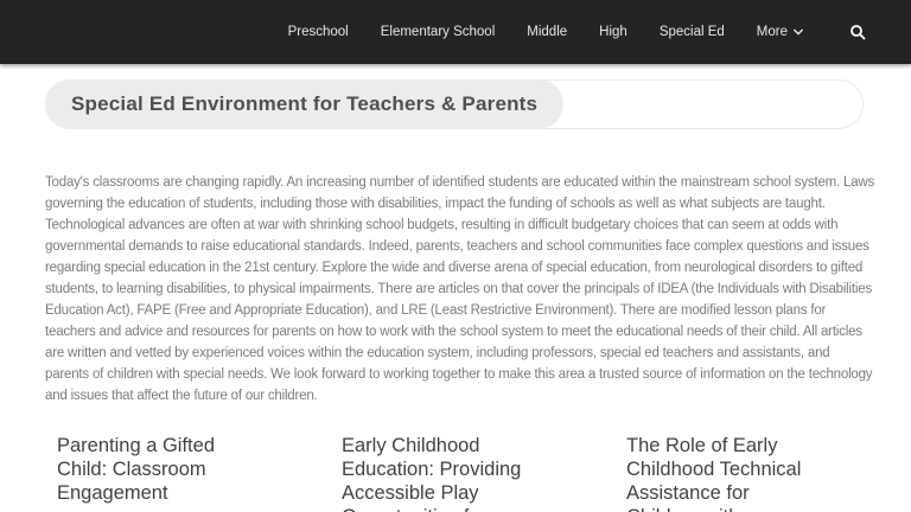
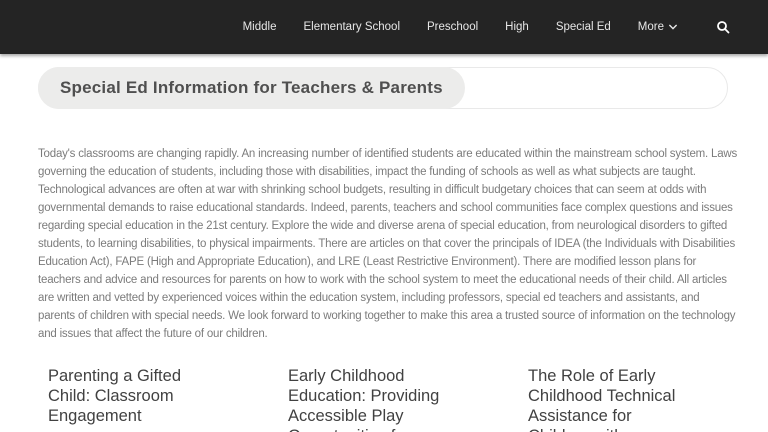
- Preschool
+ Middle
  Elementary School
- Middle
+ Preschool
  High
  Special Ed
  More
- Special Ed Environment for Teachers & Parents
+ Special Ed Information for Teachers & Parents
- Today's classrooms are changing rapidly. An increasing number of identified students are educated within the mainstream school system. Laws governing the education of students, including those with disabilities, impact the funding of schools as well as what subjects are taught. Technological advances are often at war with shrinking school budgets, resulting in difficult budgetary choices that can seem at odds with governmental demands to raise educational standards. Indeed, parents, teachers and school communities face complex questions and issues regarding special education in the 21st century. Explore the wide and diverse arena of special education, from neurological disorders to gifted students, to learning disabilities, to physical impairments. There are articles on that cover the principals of IDEA (the Individuals with Disabilities Education Act), FAPE (Free and Appropriate Education), and LRE (Least Restrictive Environment). There are modified lesson plans for teachers and advice and resources for parents on how to work with the school system to meet the educational needs of their child. All articles are written and vetted by experienced voices within the education system, including professors, special ed teachers and assistants, and parents of children with special needs. We look forward to working together to make this area a trusted source of information on the technology and issues that affect the future of our children.
+ Today's classrooms are changing rapidly. An increasing number of identified students are educated within the mainstream school system. Laws governing the education of students, including those with disabilities, impact the funding of schools as well as what subjects are taught. Technological advances are often at war with shrinking school budgets, resulting in difficult budgetary choices that can seem at odds with governmental demands to raise educational standards. Indeed, parents, teachers and school communities face complex questions and issues regarding special education in the 21st century. Explore the wide and diverse arena of special education, from neurological disorders to gifted students, to learning disabilities, to physical impairments. There are articles on that cover the principals of IDEA (the Individuals with Disabilities Education Act), FAPE (High and Appropriate Education), and LRE (Least Restrictive Environment). There are modified lesson plans for teachers and advice and resources for parents on how to work with the school system to meet the educational needs of their child. All articles are written and vetted by experienced voices within the education system, including professors, special ed teachers and assistants, and parents of children with special needs. We look forward to working together to make this area a trusted source of information on the technology and issues that affect the future of our children.
  Parenting a Gifted
  Child: Classroom
  Engagement
  Early Childhood
  Education: Providing
  Accessible Play
  The Role of Early
  Childhood Technical
  Assistance for
